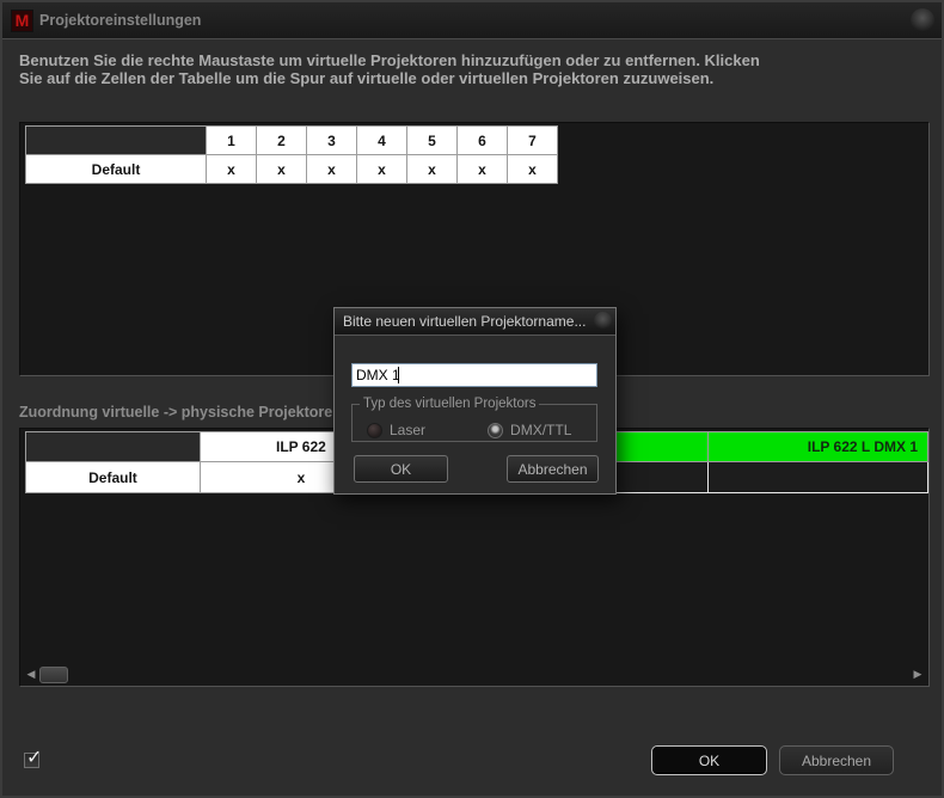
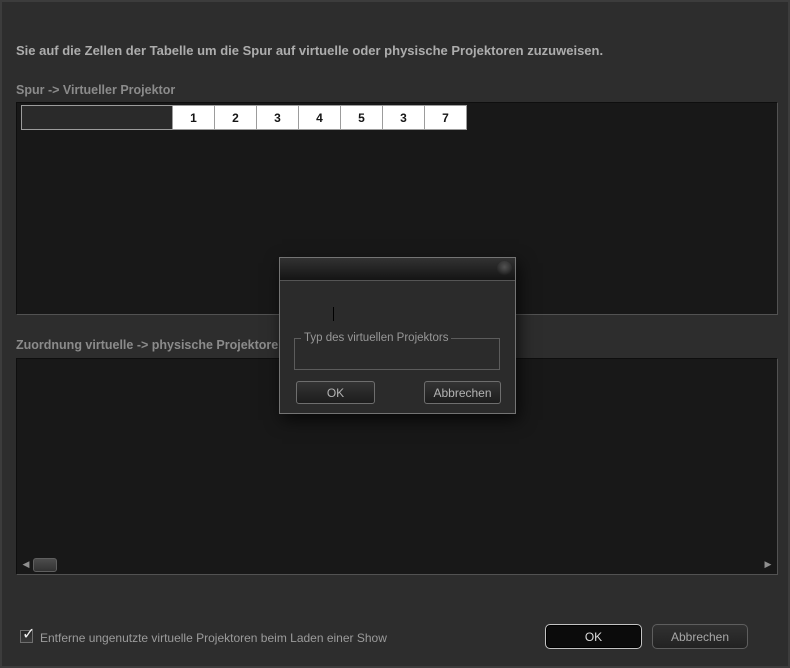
- M
- Projektoreinstellungen
- Benutzen Sie die rechte Maustaste um virtuelle Projektoren hinzuzufügen oder zu entfernen. Klicken
- Sie auf die Zellen der Tabelle um die Spur auf virtuelle oder virtuellen Projektoren zuzuweisen.
+ Sie auf die Zellen der Tabelle um die Spur auf virtuelle oder physische Projektoren zuzuweisen.
+ Spur -> Virtueller Projektor
- 	1	2	3	4	5	6	7
+ 	1	2	3	4	5	3	7
- Default	x	x	x	x	x	x	x
  Zuordnung virtuelle -> physische Projektore
- 	ILP 622		ILP 622 L DMX 1
- Default	x
  ◀
  ▶
- Bitte neuen virtuellen Projektorname...
- DMX 1
  Typ des virtuellen Projektors
- Laser
- DMX/TTL
  OK
  Abbrechen
  ✓
+ Entferne ungenutzte virtuelle Projektoren beim Laden einer Show
  OK
  Abbrechen
